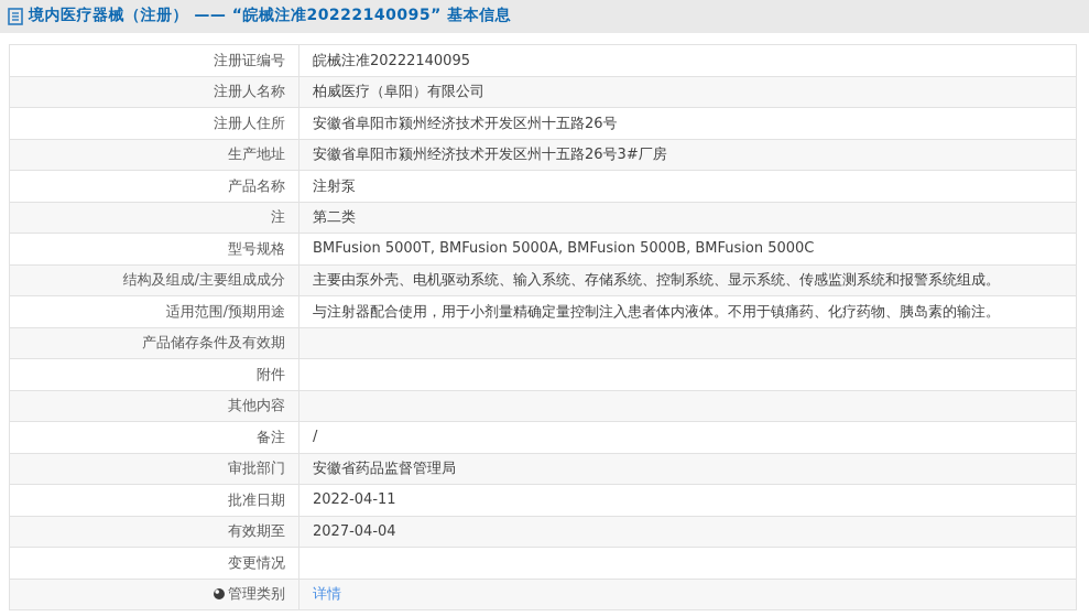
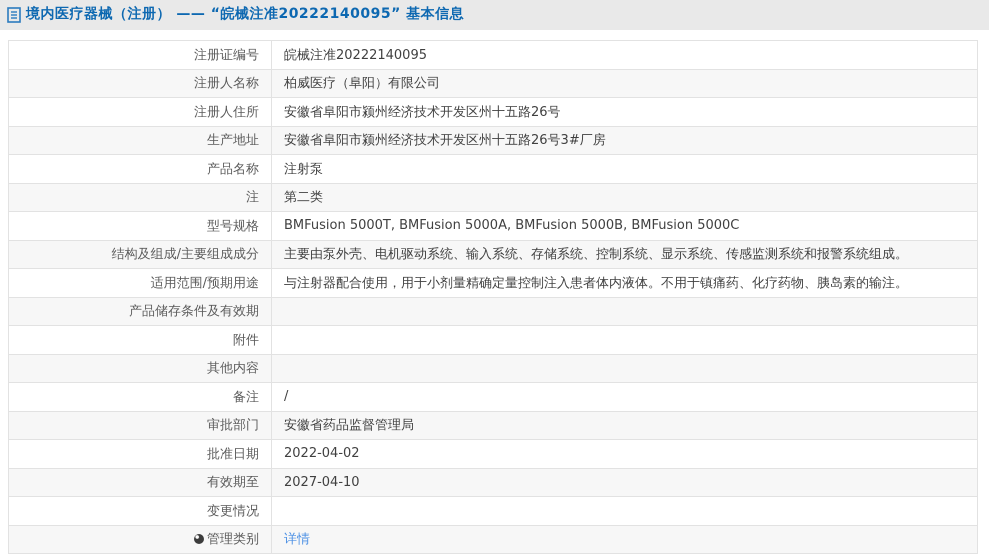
  境内医疗器械（注册） —— “皖械注准20222140095” 基本信息
  注册证编号	皖械注准20222140095
  注册人名称	柏威医疗（阜阳）有限公司
  注册人住所	安徽省阜阳市颍州经济技术开发区州十五路26号
  生产地址	安徽省阜阳市颍州经济技术开发区州十五路26号3#厂房
  产品名称	注射泵
  注	第二类
  型号规格	BMFusion 5000T, BMFusion 5000A, BMFusion 5000B, BMFusion 5000C
  结构及组成/主要组成成分	主要由泵外壳、电机驱动系统、输入系统、存储系统、控制系统、显示系统、传感监测系统和报警系统组成。
  适用范围/预期用途	与注射器配合使用，用于小剂量精确定量控制注入患者体内液体。不用于镇痛药、化疗药物、胰岛素的输注。
  产品储存条件及有效期
  附件
  其他内容
  备注	/
  审批部门	安徽省药品监督管理局
- 批准日期	2022-04-11
+ 批准日期	2022-04-02
- 有效期至	2027-04-04
+ 有效期至	2027-04-10
  变更情况
  管理类别	详情
